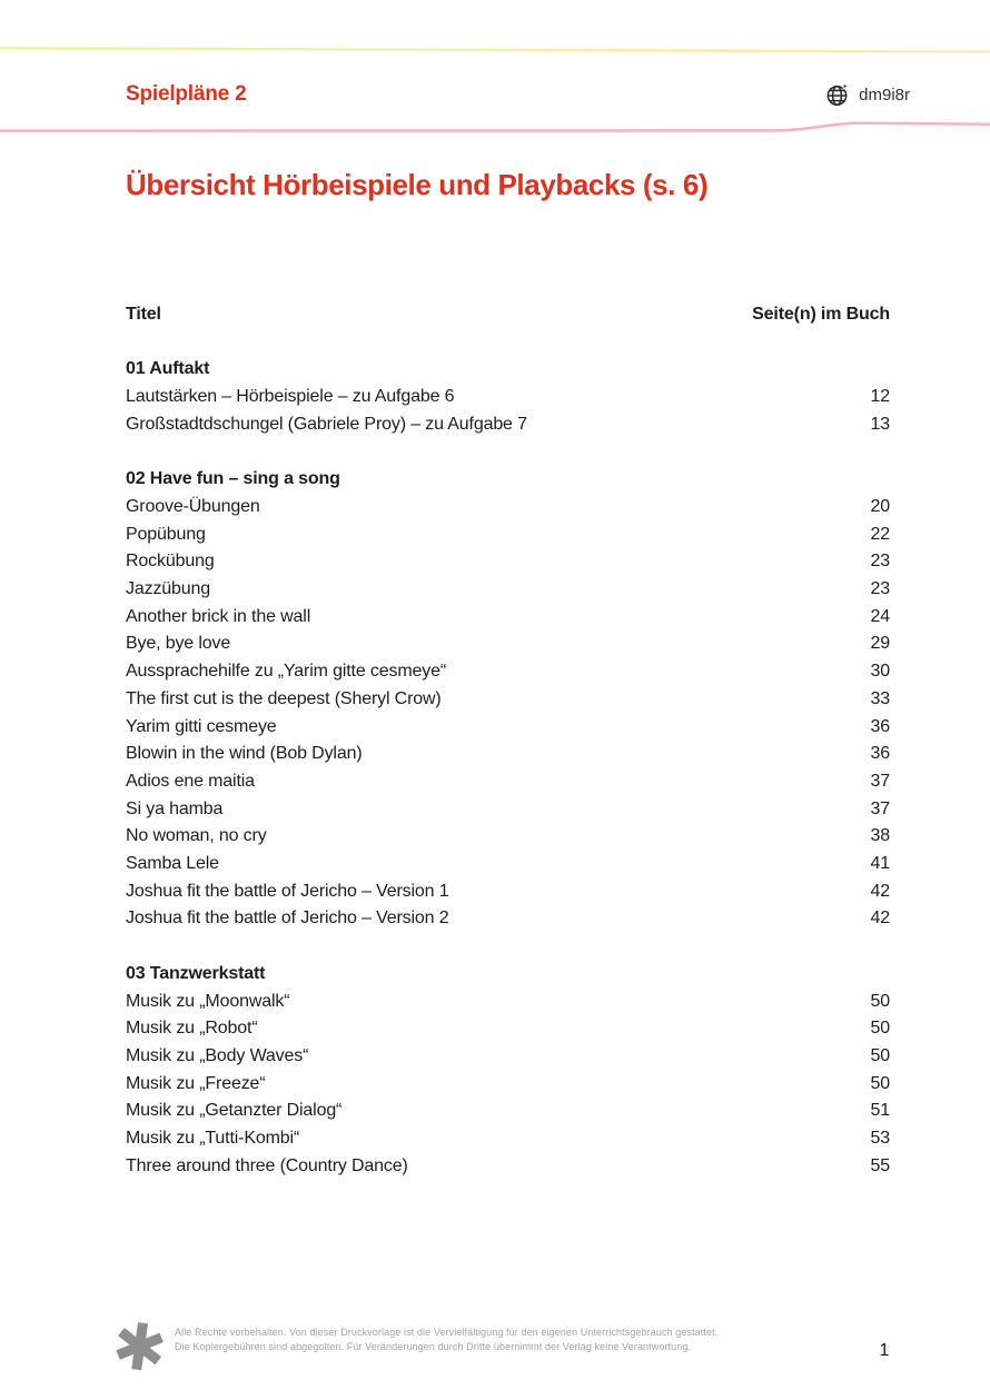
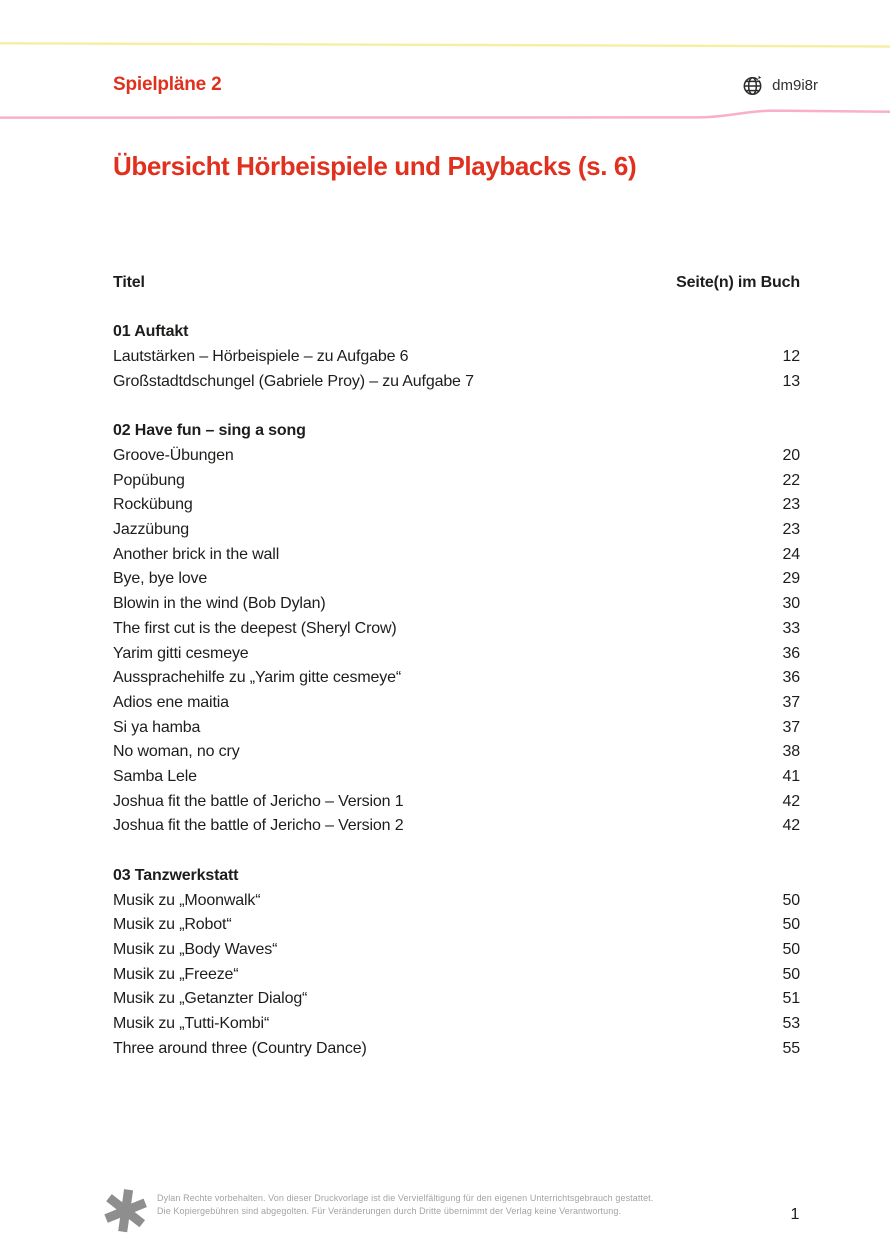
  Spielpläne 2
  dm9i8r
  Übersicht Hörbeispiele und Playbacks (s. 6)
  Titel
  Seite(n) im Buch
  01 Auftakt
  Lautstärken – Hörbeispiele – zu Aufgabe 6
  12
  Großstadtdschungel (Gabriele Proy) – zu Aufgabe 7
  13
  02 Have fun – sing a song
  Groove-Übungen
  20
  Popübung
  22
  Rockübung
  23
  Jazzübung
  23
  Another brick in the wall
  24
  Bye, bye love
  29
- Aussprachehilfe zu „Yarim gitte cesmeye“
+ Blowin in the wind (Bob Dylan)
  30
  The first cut is the deepest (Sheryl Crow)
  33
  Yarim gitti cesmeye
  36
- Blowin in the wind (Bob Dylan)
+ Aussprachehilfe zu „Yarim gitte cesmeye“
  36
  Adios ene maitia
  37
  Si ya hamba
  37
  No woman, no cry
  38
  Samba Lele
  41
  Joshua fit the battle of Jericho – Version 1
  42
  Joshua fit the battle of Jericho – Version 2
  42
  03 Tanzwerkstatt
  Musik zu „Moonwalk“
  50
  Musik zu „Robot“
  50
  Musik zu „Body Waves“
  50
  Musik zu „Freeze“
  50
  Musik zu „Getanzter Dialog“
  51
  Musik zu „Tutti-Kombi“
  53
  Three around three (Country Dance)
  55
- Alle Rechte vorbehalten. Von dieser Druckvorlage ist die Vervielfältigung für den eigenen Unterrichtsgebrauch gestattet.
+ Dylan Rechte vorbehalten. Von dieser Druckvorlage ist die Vervielfältigung für den eigenen Unterrichtsgebrauch gestattet.
  Die Kopiergebühren sind abgegolten. Für Veränderungen durch Dritte übernimmt der Verlag keine Verantwortung.
  1
